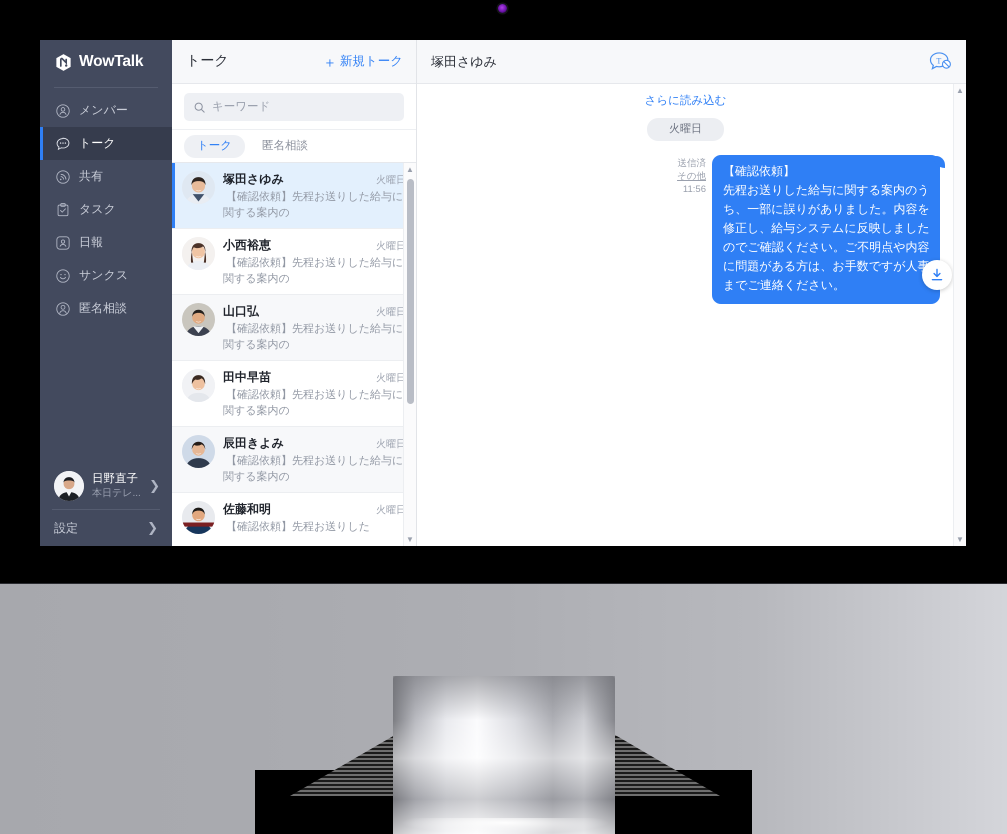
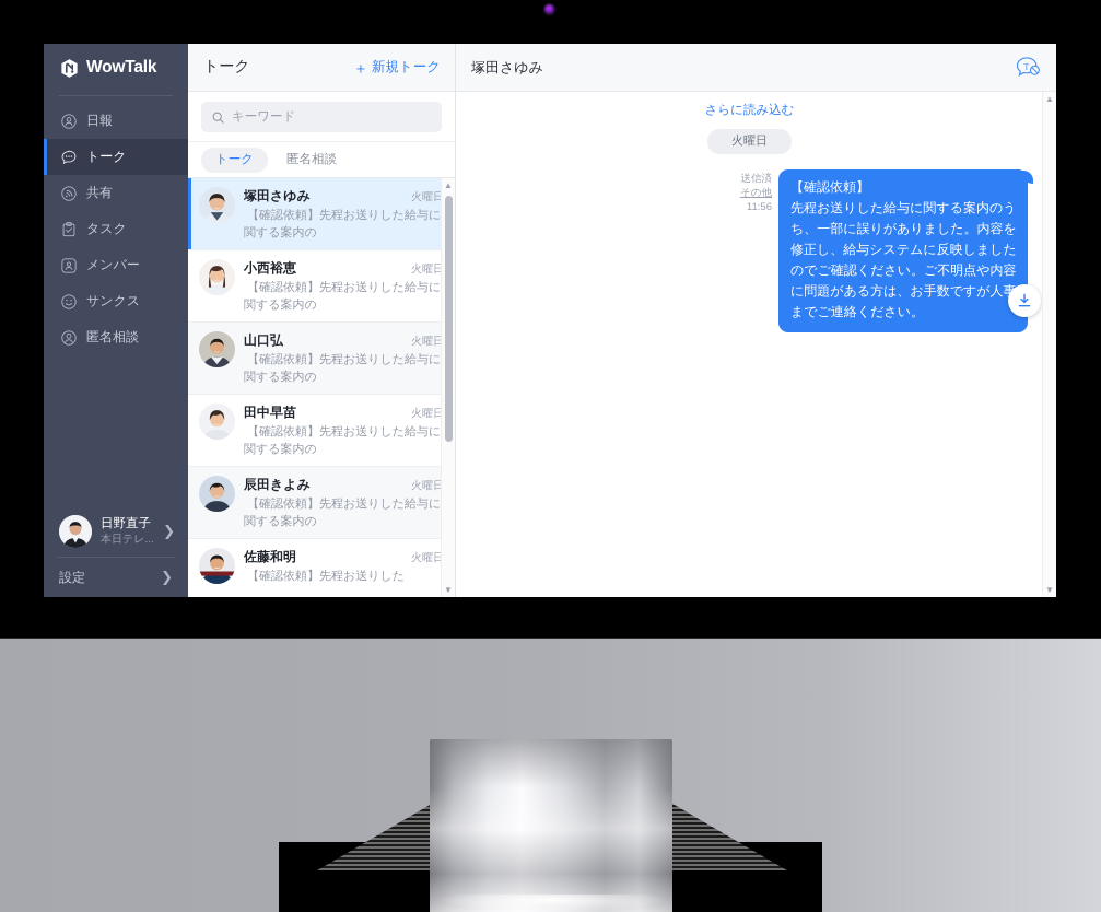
  WowTalk
- メンバー
+ 日報
  トーク
  共有
  タスク
- 日報
+ メンバー
  サンクス
  匿名相談
  日野直子
  本日テレ...
  ❯
  設定
  ❯
  トーク
  ＋
  新規トーク
  キーワード
  トーク
  匿名相談
  塚田さゆみ
  火曜日
  【確認依頼】先程お送りした給与に関する案内の
  小西裕恵
  火曜日
  【確認依頼】先程お送りした給与に関する案内の
  山口弘
  火曜日
  【確認依頼】先程お送りした給与に関する案内の
  田中早苗
  火曜日
  【確認依頼】先程お送りした給与に関する案内の
  辰田きよみ
  火曜日
  【確認依頼】先程お送りした給与に関する案内の
  佐藤和明
  火曜日
  【確認依頼】先程お送りした
  ▲
  ▼
  塚田さゆみ
  T
  さらに読み込む
  火曜日
  送信済
  その他
  11:56
  【確認依頼】
  先程お送りした給与に関する案内のうち、一部に誤りがありました。内容を修正し、給与システムに反映しましたのでご確認ください。ご不明点や内容に問題がある方は、お手数ですが人までご連絡ください。
  ▲
  ▼
